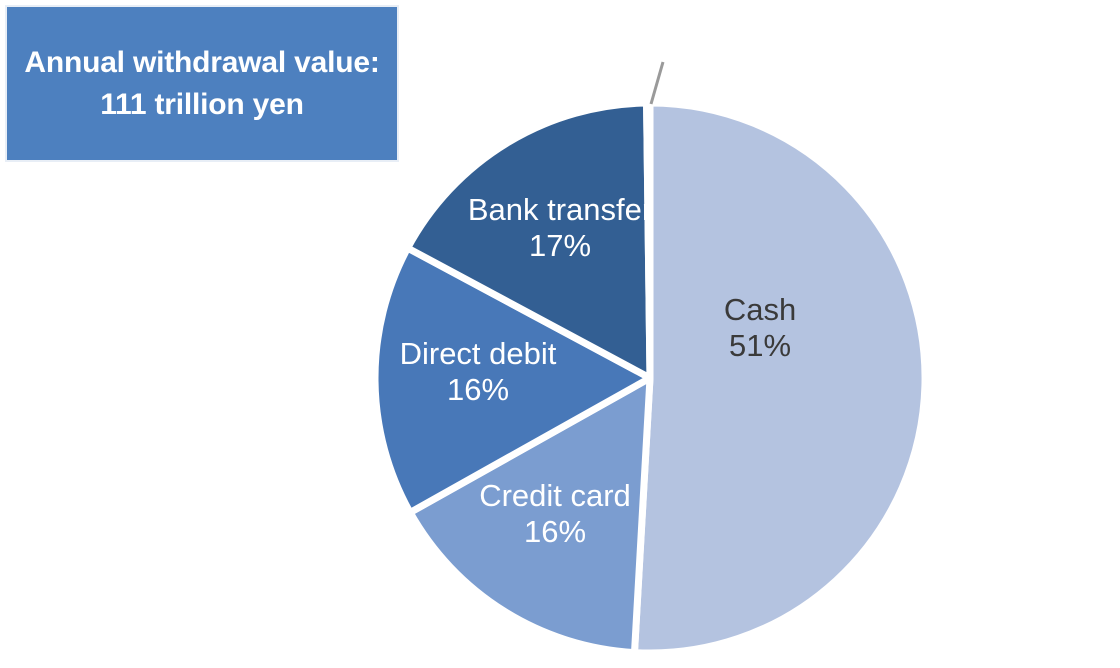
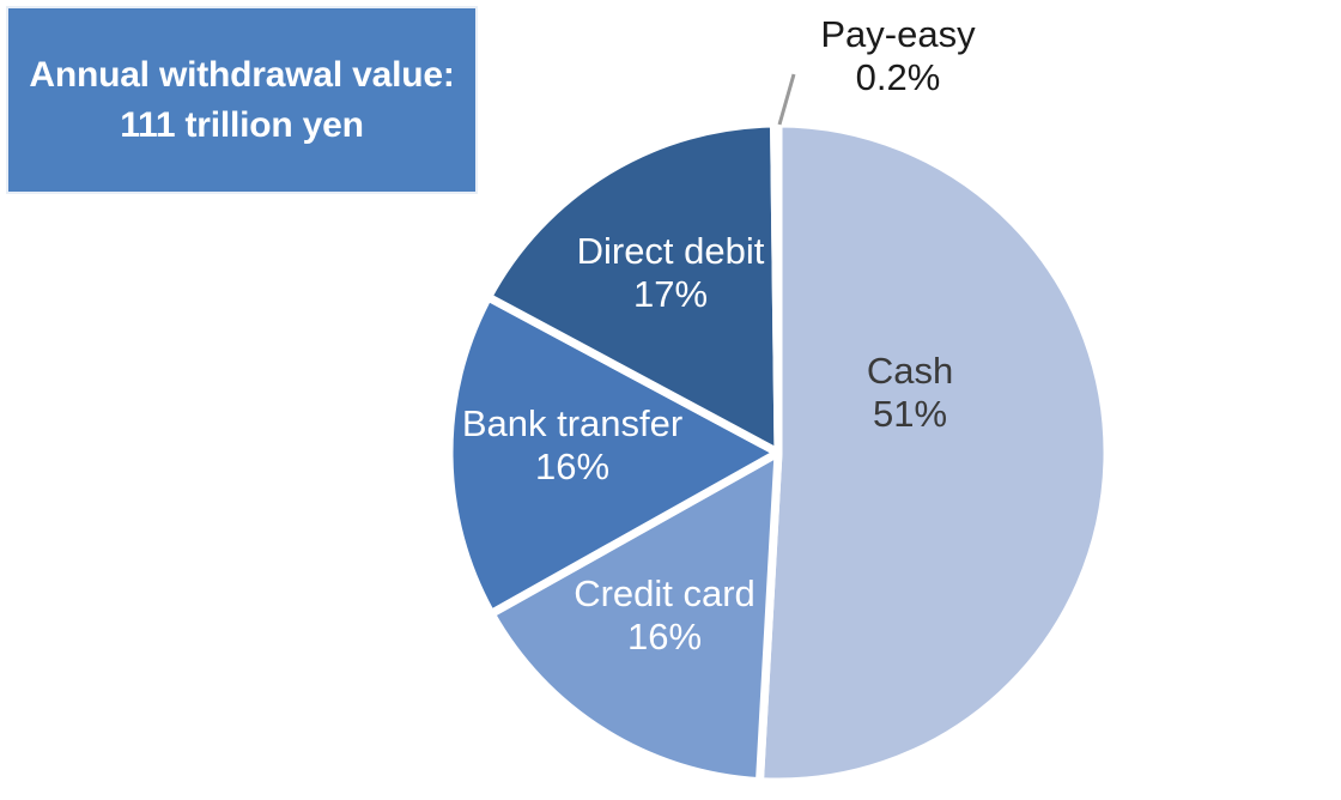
  Annual withdrawal value:
  111 trillion yen
  Cash
  51%
  Credit card
  16%
- Direct debit
+ Bank transfer
  16%
- Bank transfer
+ Direct debit
  17%
+ Pay-easy
+ 0.2%
